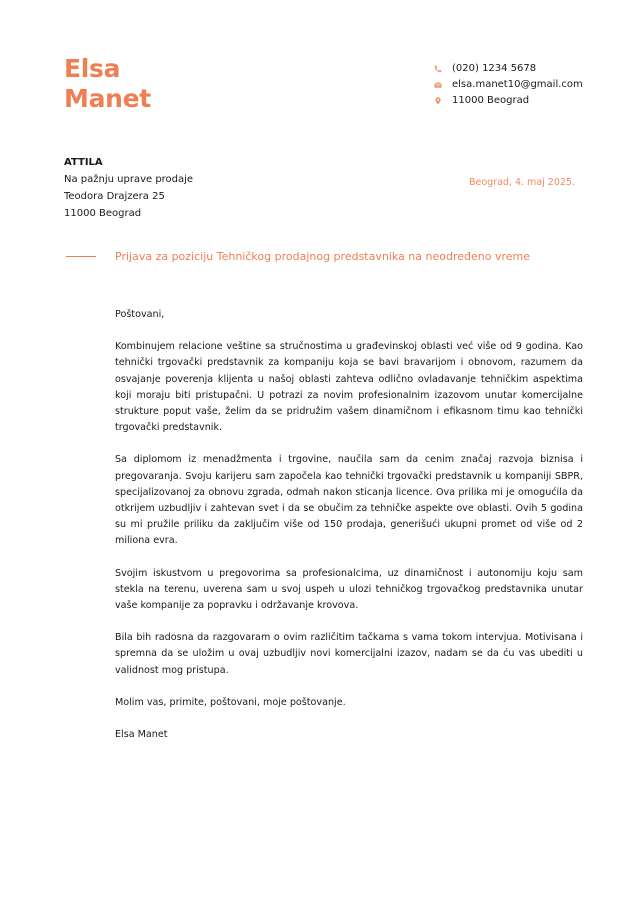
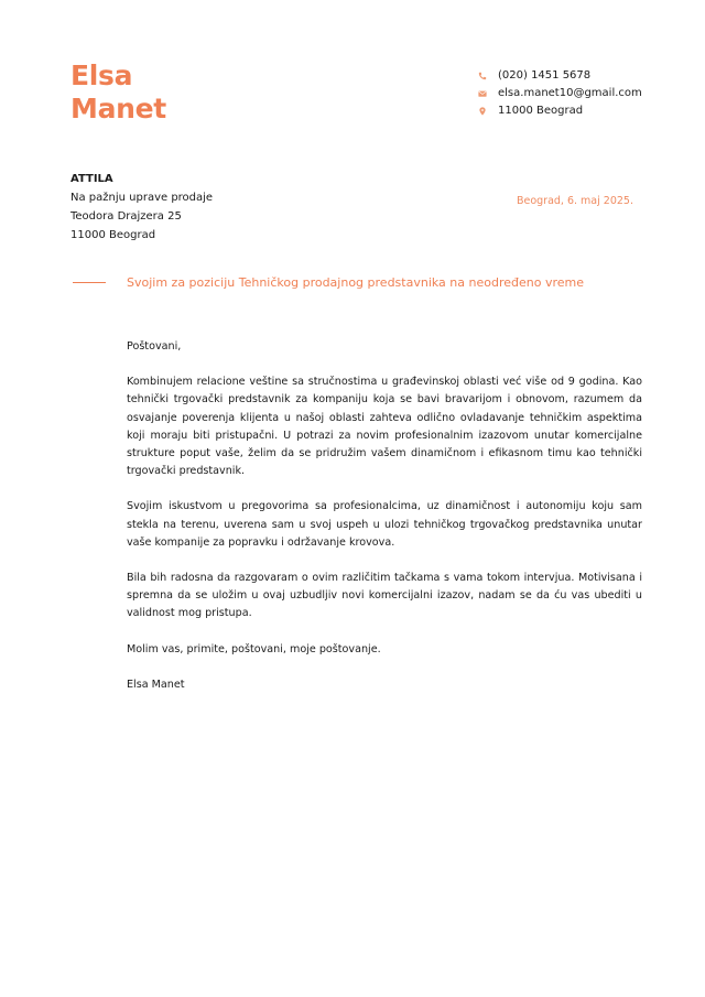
  Elsa
  Manet
- (020) 1234 5678
+ (020) 1451 5678
  elsa.manet10@gmail.com
  11000 Beograd
  ATTILA
  Na pažnju uprave prodaje
  Teodora Drajzera 25
  11000 Beograd
- Beograd, 4. maj 2025.
+ Beograd, 6. maj 2025.
- Prijava za poziciju Tehničkog prodajnog predstavnika na neodređeno vreme
+ Svojim za poziciju Tehničkog prodajnog predstavnika na neodređeno vreme
  Poštovani,
  Kombinujem relacione veštine sa stručnostima u građevinskoj oblasti već više od 9 godina. Kao tehnički trgovački predstavnik za kompaniju koja se bavi bravarijom i obnovom, razumem da osvajanje poverenja klijenta u našoj oblasti zahteva odlično ovladavanje tehničkim aspektima koji moraju biti pristupačni. U potrazi za novim profesionalnim izazovom unutar komercijalne strukture poput vaše, želim da se pridružim vašem dinamičnom i efikasnom timu kao tehnički trgovački predstavnik.
- Sa diplomom iz menadžmenta i trgovine, naučila sam da cenim značaj razvoja biznisa i pregovaranja. Svoju karijeru sam započela kao tehnički trgovački predstavnik u kompaniji SBPR, specijalizovanoj za obnovu zgrada, odmah nakon sticanja licence. Ova prilika mi je omogućila da otkrijem uzbudljiv i zahtevan svet i da se obučim za tehničke aspekte ove oblasti. Ovih 5 godina su mi pružile priliku da zaključim više od 150 prodaja, generišući ukupni promet od više od 2 miliona evra.
  Svojim iskustvom u pregovorima sa profesionalcima, uz dinamičnost i autonomiju koju sam stekla na terenu, uverena sam u svoj uspeh u ulozi tehničkog trgovačkog predstavnika unutar vaše kompanije za popravku i održavanje krovova.
  Bila bih radosna da razgovaram o ovim različitim tačkama s vama tokom intervjua. Motivisana i spremna da se uložim u ovaj uzbudljiv novi komercijalni izazov, nadam se da ću vas ubediti u validnost mog pristupa.
  Molim vas, primite, poštovani, moje poštovanje.
  Elsa Manet
